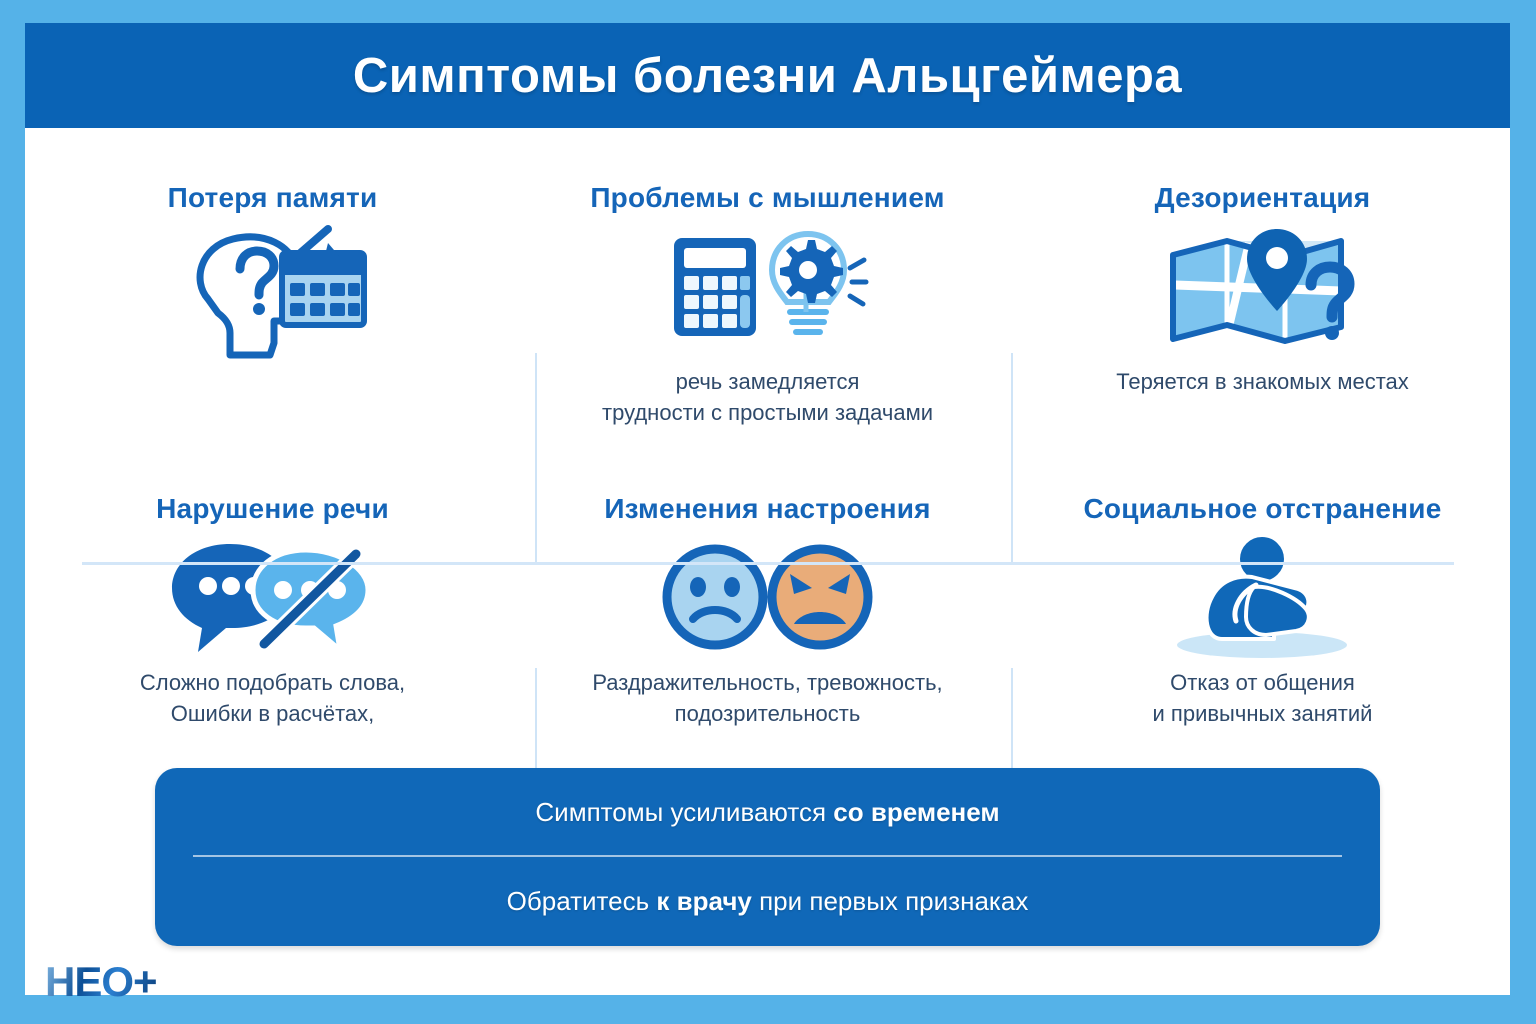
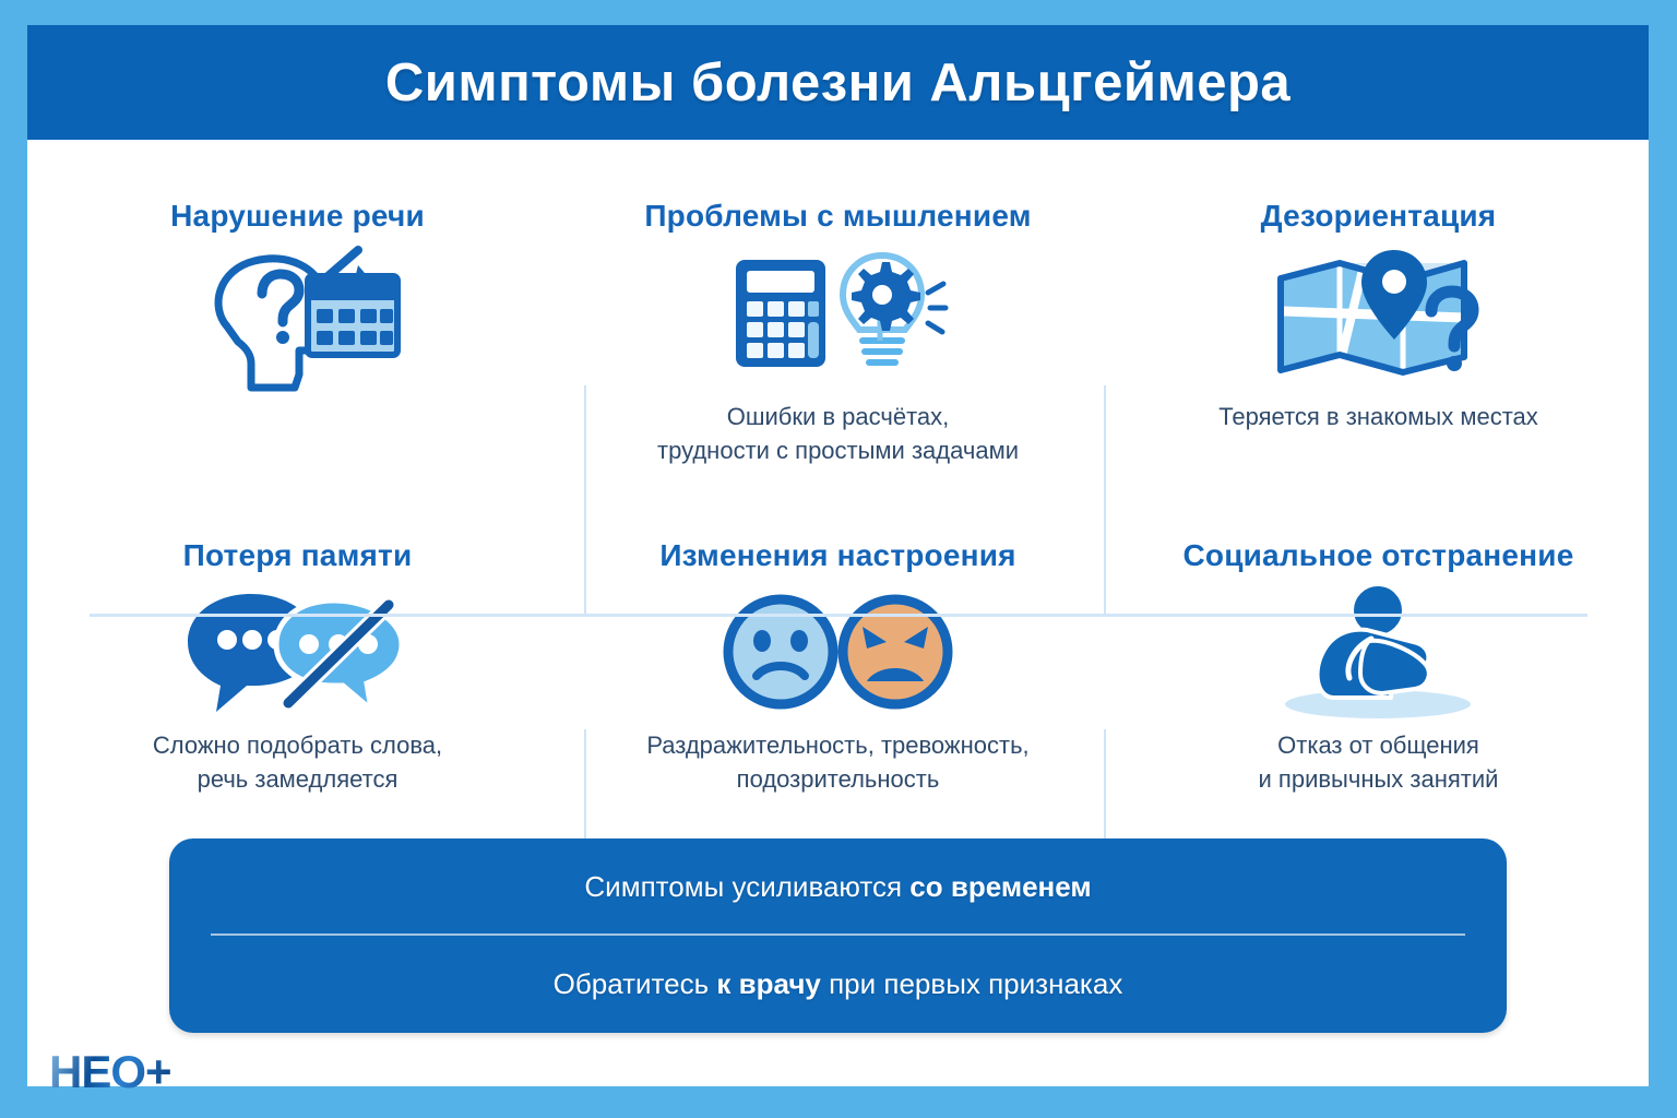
  Симптомы болезни Альцгеймера
- Потеря памяти
+ Нарушение речи
  Проблемы с мышлением
- речь замедляется
+ Ошибки в расчётах,
  трудности с простыми задачами
  Дезориентация
  Теряется в знакомых местах
- Нарушение речи
+ Потеря памяти
  Сложно подобрать слова,
- Ошибки в расчётах,
+ речь замедляется
  Изменения настроения
  Раздражительность, тревожность,
  подозрительность
  Социальное отстранение
  Отказ от общения
  и привычных занятий
  Симптомы усиливаются со временем
  Обратитесь к врачу при первых признаках
  НЕО+
